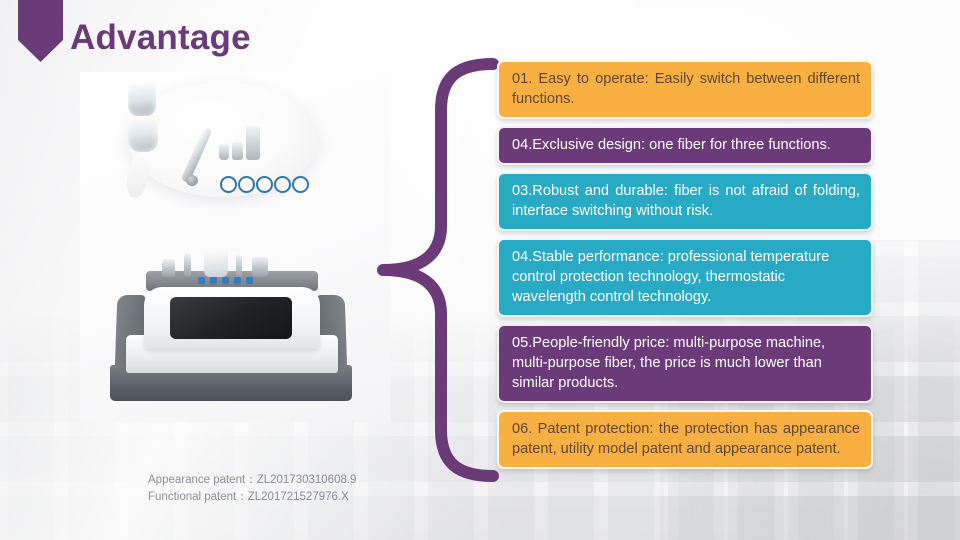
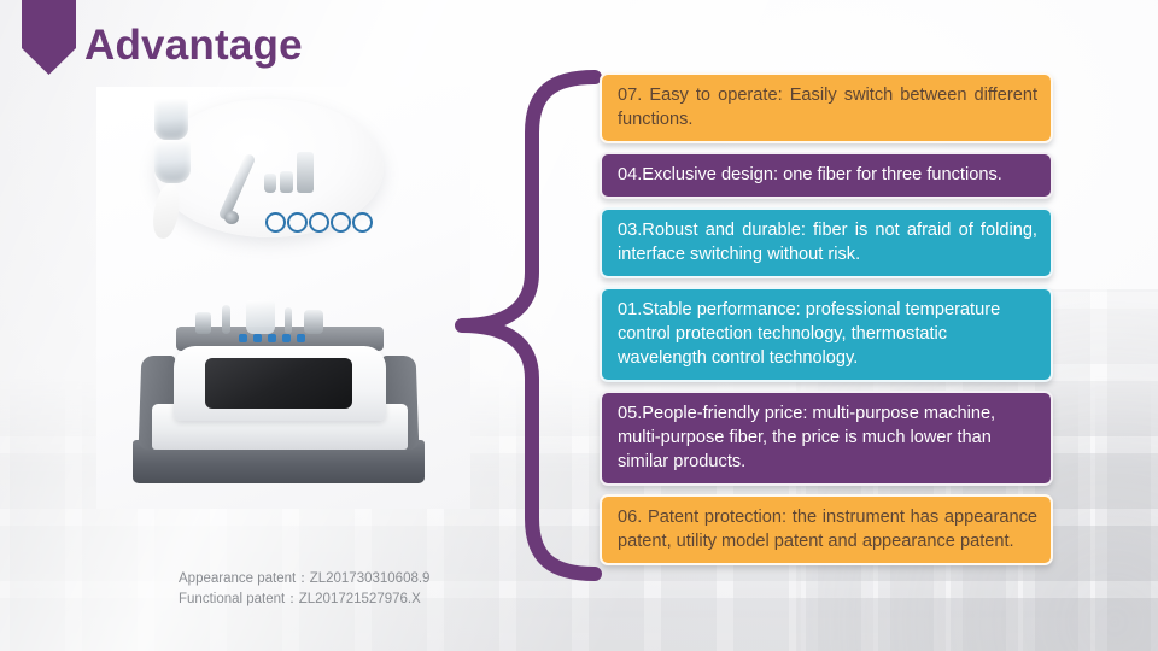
  Advantage
- 01. Easy to operate: Easily switch between different functions.
+ 07. Easy to operate: Easily switch between different functions.
  04.Exclusive design: one fiber for three functions.
  03.Robust and durable: fiber is not afraid of folding, interface switching without risk.
- 04.Stable performance: professional temperature control protection technology, thermostatic wavelength control technology.
+ 01.Stable performance: professional temperature control protection technology, thermostatic wavelength control technology.
  05.People-friendly price: multi-purpose machine, multi-purpose fiber, the price is much lower than similar products.
- 06. Patent protection: the protection has appearance patent, utility model patent and appearance patent.
+ 06. Patent protection: the instrument has appearance patent, utility model patent and appearance patent.
  Appearance patent：ZL201730310608.9
  Functional patent：ZL201721527976.X
